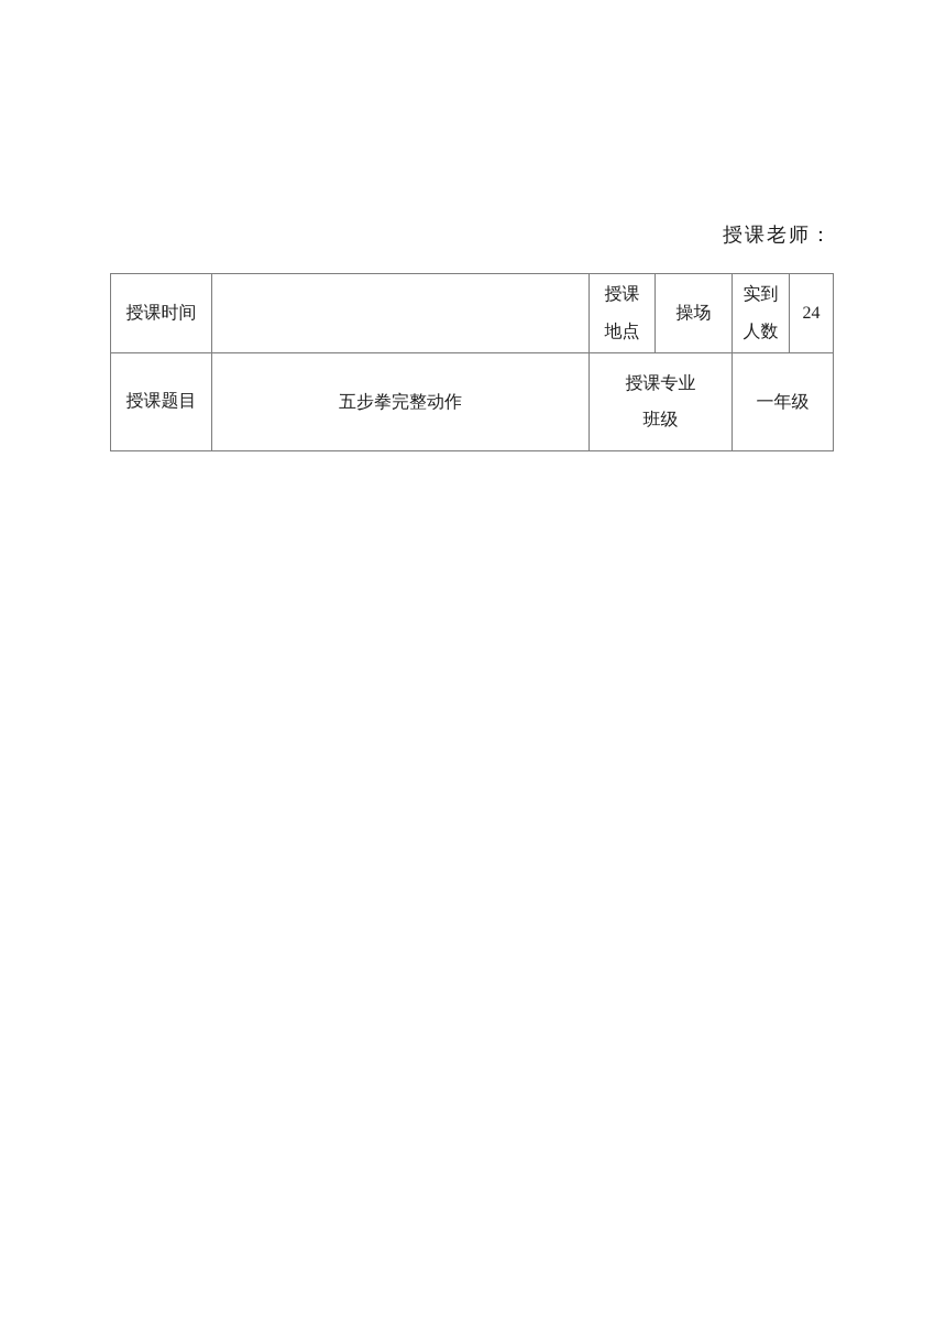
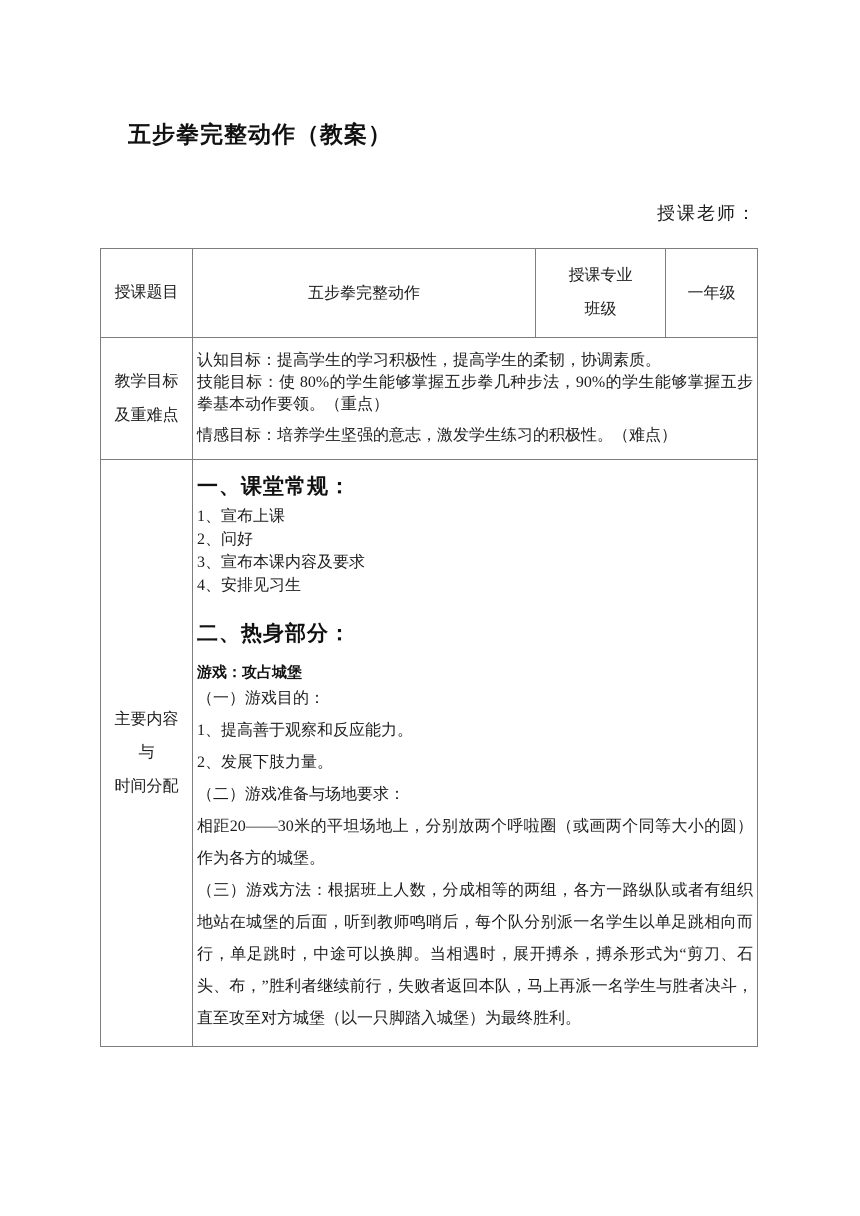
+ 五步拳完整动作（教案）
  授课老师：
- 授课时间		授课 地点	操场	实到 人数	24
  授课题目	五步拳完整动作	授课专业 班级	一年级
+ 教学目标 及重难点	认知目标：提高学生的学习积极性，提高学生的柔韧，协调素质。 技能目标：使 80%的学生能够掌握五步拳几种步法，90%的学生能够掌握五步拳基本动作要领。（重点） 情感目标：培养学生坚强的意志，激发学生练习的积极性。（难点）
+ 主要内容 与 时间分配	一、课堂常规： 1、宣布上课 2、问好 3、宣布本课内容及要求 4、安排见习生 二、热身部分： 游戏：攻占城堡 （一）游戏目的： 1、提高善于观察和反应能力。 2、发展下肢力量。 （二）游戏准备与场地要求： 相距20——30米的平坦场地上，分别放两个呼啦圈（或画两个同等大小的圆）作为各方的城堡。 （三）游戏方法：根据班上人数，分成相等的两组，各方一路纵队或者有组织地站在城堡的后面，听到教师鸣哨后，每个队分别派一名学生以单足跳相向而行，单足跳时，中途可以换脚。当相遇时，展开搏杀，搏杀形式为“剪刀、石头、布，”胜利者继续前行，失败者返回本队，马上再派一名学生与胜者决斗，直至攻至对方城堡（以一只脚踏入城堡）为最终胜利。
